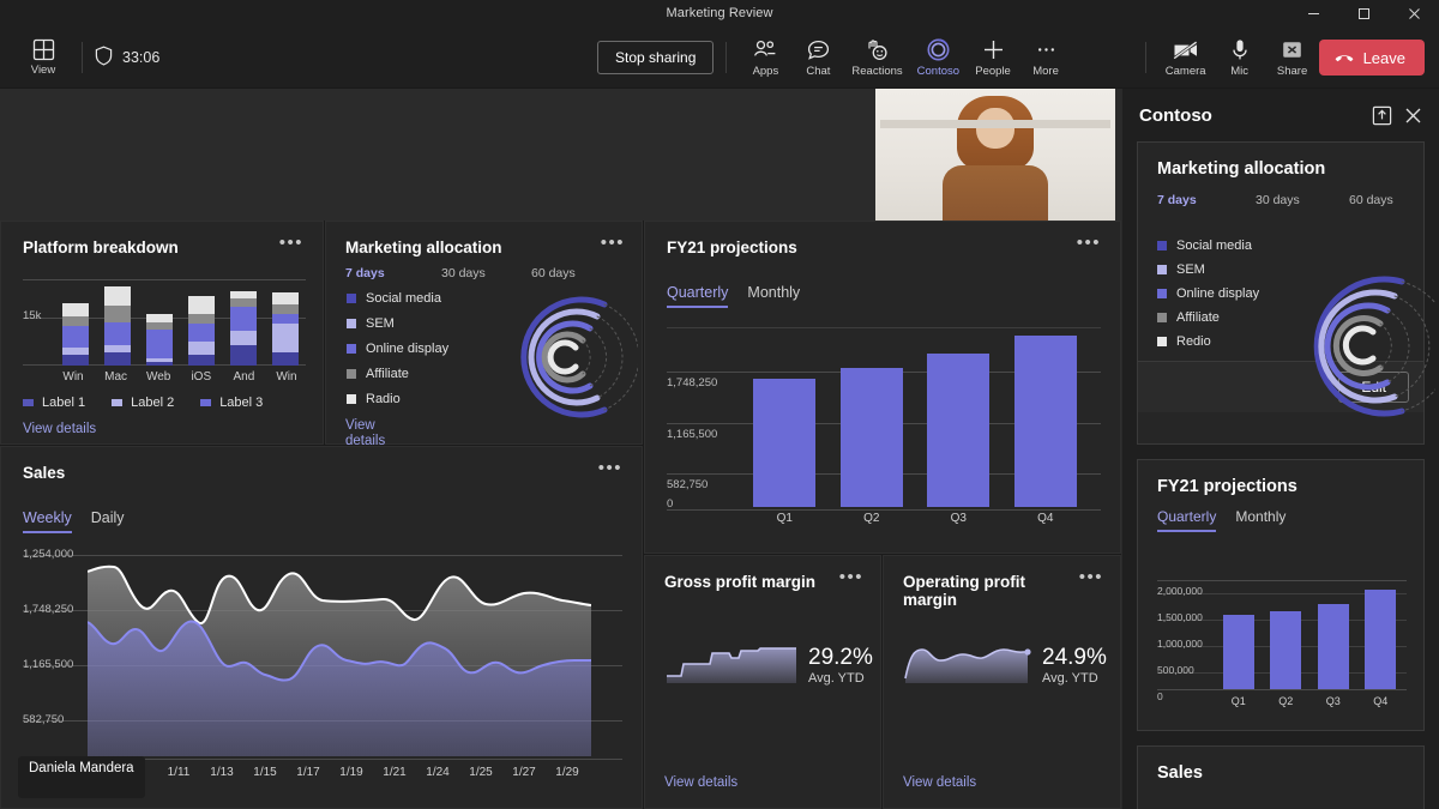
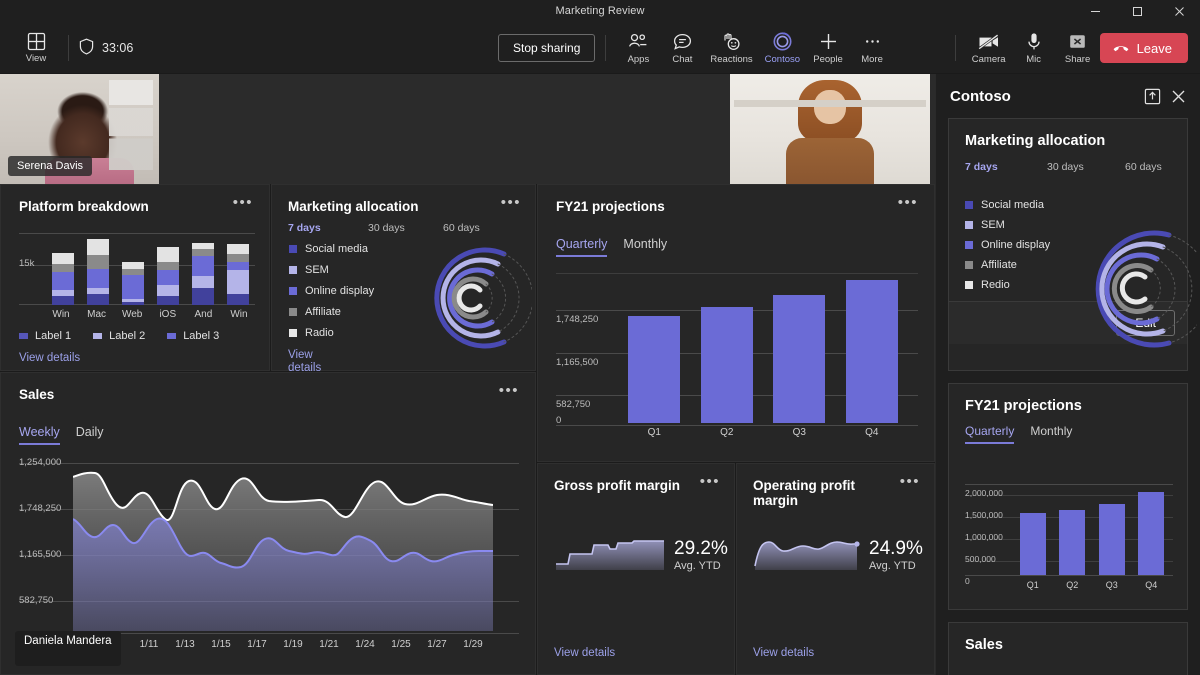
  Marketing Review
  View
  33:06
  Stop sharing
  Apps
  Chat
  Reactions
  Contoso
  People
  More
  Camera
  Mic
  Share
  Leave
+ Serena Davis
  Platform breakdown
  •••
  15k
  Win
  Mac
  Web
  iOS
  And
  Win
  Label 1
  Label 2
  Label 3
  View details
  Marketing allocation
  •••
  7 days
  30 days
  60 days
  Social media
  SEM
  Online display
  Affiliate
  Radio
  View
  details
  FY21 projections
  •••
  Quarterly
  Monthly
  1,748,250
  1,165,500
  582,750
  0
  Q1
  Q2
  Q3
  Q4
  Sales
  •••
  Weekly
  Daily
  1,254,000
  1,748,250
  1,165,500
  582,750
  1/11
  1/13
  1/15
  1/17
  1/19
  1/21
  1/24
  1/25
  1/27
  1/29
  Daniela Mandera
  Gross profit margin
  •••
  29.2%
  Avg. YTD
  View details
  Operating profit margin
  •••
  24.9%
  Avg. YTD
  View details
  Contoso
  Marketing allocation
  7 days
  30 days
  60 days
  Social media
  SEM
  Online display
  Affiliate
  Redio
  FY21 projections
  Quarterly
  Monthly
  2,000,000
  1,500,000
  1,000,000
  500,000
  0
  Q1
  Q2
  Q3
  Q4
  Sales
